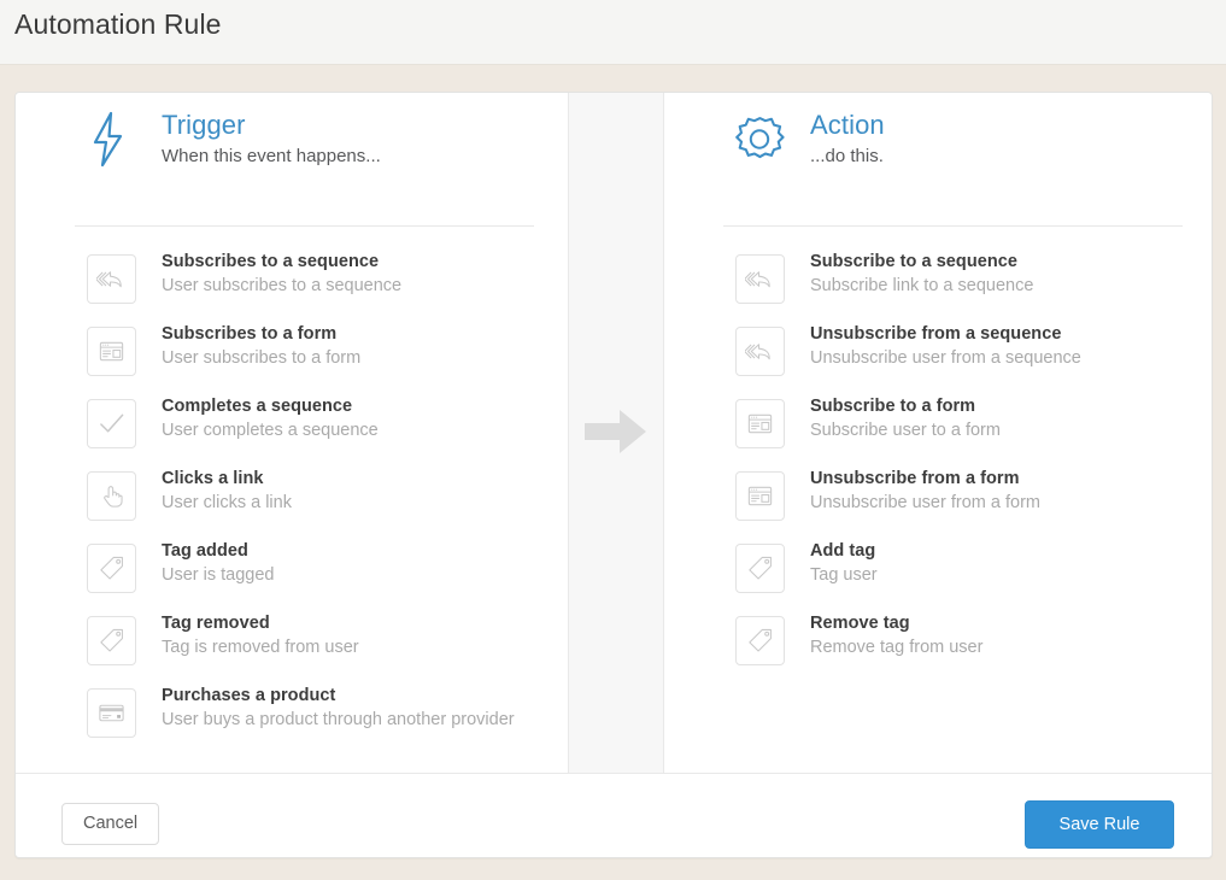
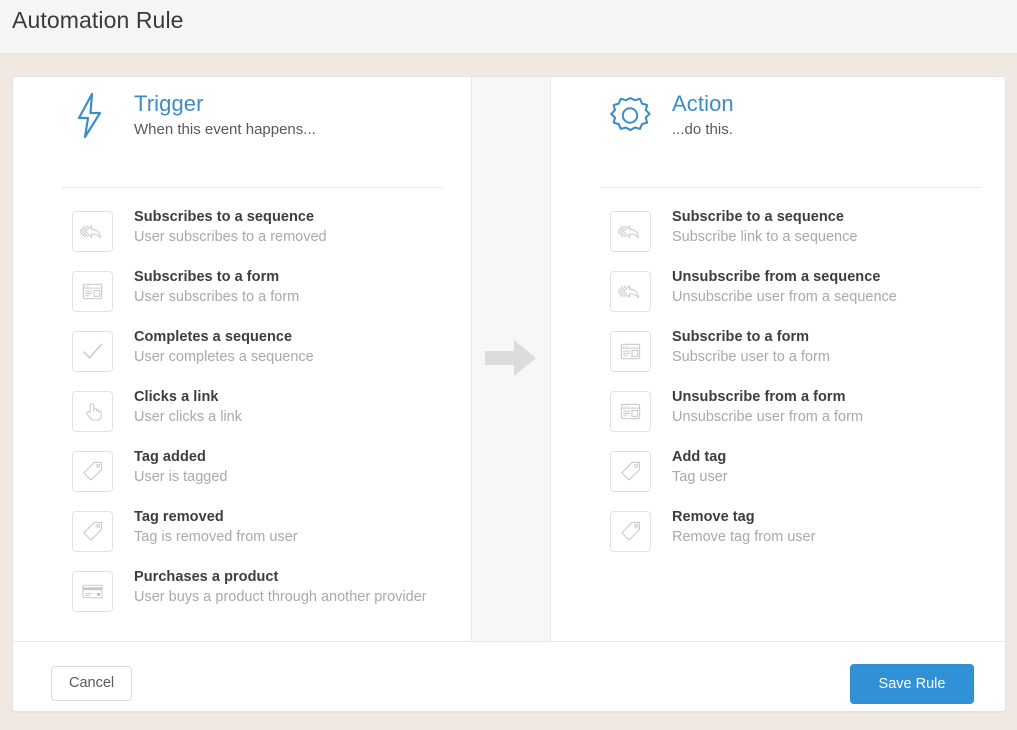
  Automation Rule
  Trigger
  When this event happens...
  Subscribes to a sequence
- User subscribes to a sequence
+ User subscribes to a removed
  Subscribes to a form
  User subscribes to a form
  Completes a sequence
  User completes a sequence
  Clicks a link
  User clicks a link
  Tag added
  User is tagged
  Tag removed
  Tag is removed from user
  Purchases a product
  User buys a product through another provider
  Action
  ...do this.
  Subscribe to a sequence
  Subscribe link to a sequence
  Unsubscribe from a sequence
  Unsubscribe user from a sequence
  Subscribe to a form
  Subscribe user to a form
  Unsubscribe from a form
  Unsubscribe user from a form
  Add tag
  Tag user
  Remove tag
  Remove tag from user
  Cancel
  Save Rule
